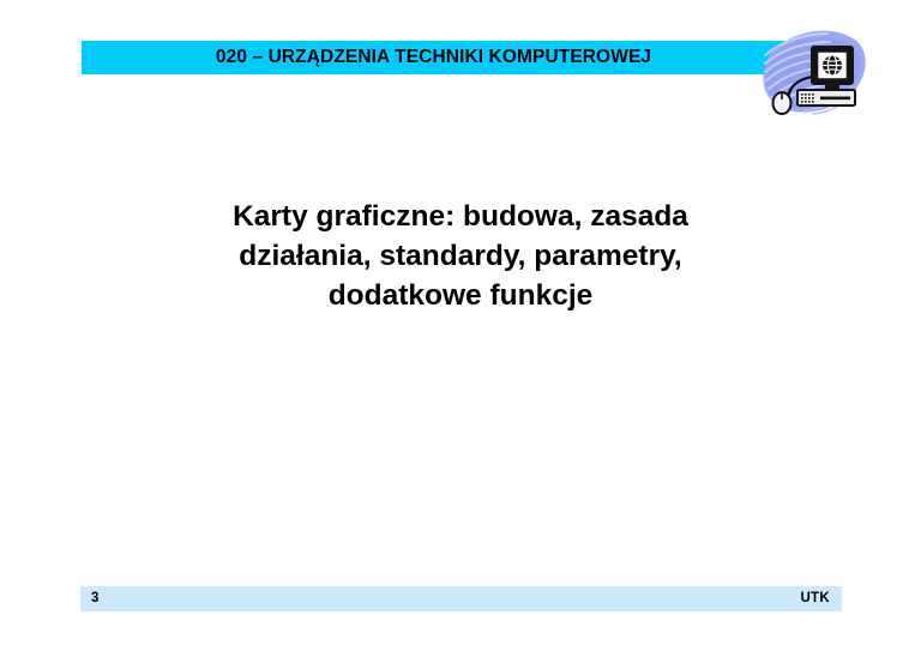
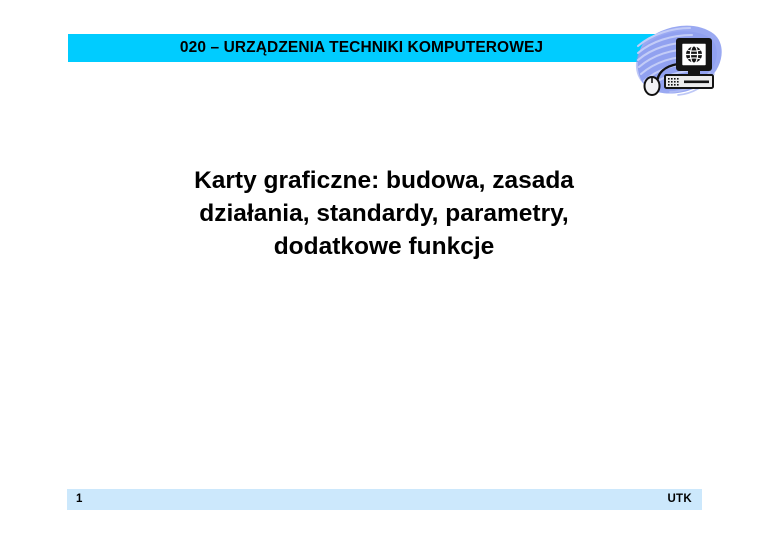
  020 – URZĄDZENIA TECHNIKI KOMPUTEROWEJ
  Karty graficzne: budowa, zasada
  działania, standardy, parametry,
  dodatkowe funkcje
- 3
+ 1
  UTK
